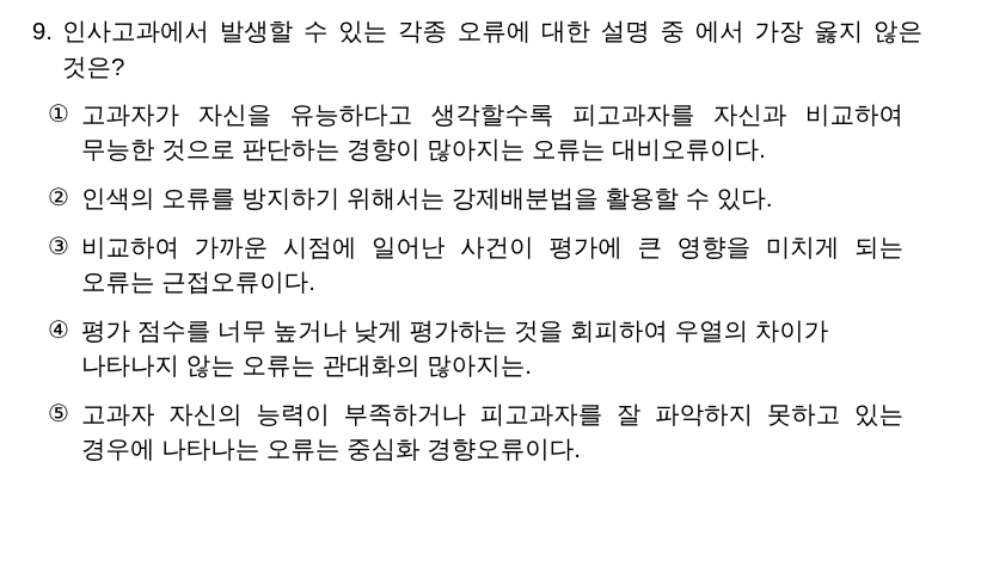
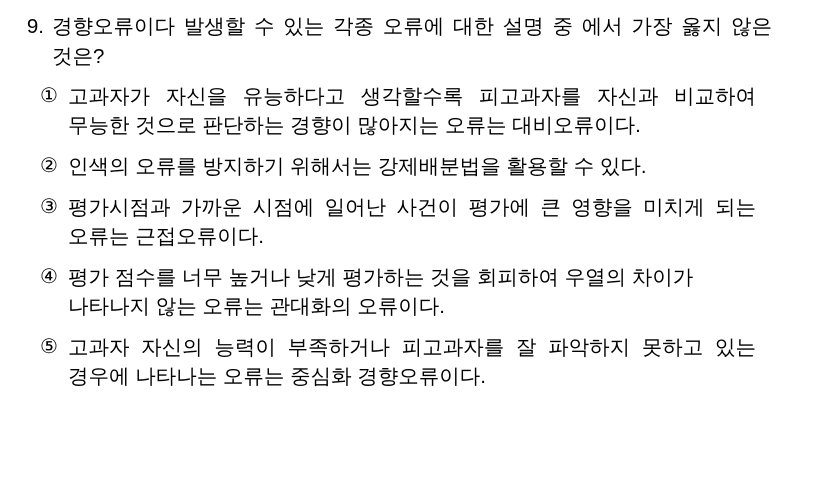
  9.
- 인사고과에서 발생할 수 있는 각종 오류에 대한 설명 중 에서 가장 옳지 않은 것은?
+ 경향오류이다 발생할 수 있는 각종 오류에 대한 설명 중 에서 가장 옳지 않은 것은?
  ①
  고과자가 자신을 유능하다고 생각할수록 피고과자를 자신과 비교하여 무능한 것으로 판단하는 경향이 많아지는 오류는 대비오류이다.
  ②
  인색의 오류를 방지하기 위해서는 강제배분법을 활용할 수 있다.
  ③
- 비교하여 가까운 시점에 일어난 사건이 평가에 큰 영향을 미치게 되는 오류는 근접오류이다.
+ 평가시점과 가까운 시점에 일어난 사건이 평가에 큰 영향을 미치게 되는 오류는 근접오류이다.
  ④
- 평가 점수를 너무 높거나 낮게 평가하는 것을 회피하여 우열의 차이가 나타나지 않는 오류는 관대화의 많아지는.
+ 평가 점수를 너무 높거나 낮게 평가하는 것을 회피하여 우열의 차이가 나타나지 않는 오류는 관대화의 오류이다.
  ⑤
  고과자 자신의 능력이 부족하거나 피고과자를 잘 파악하지 못하고 있는 경우에 나타나는 오류는 중심화 경향오류이다.
